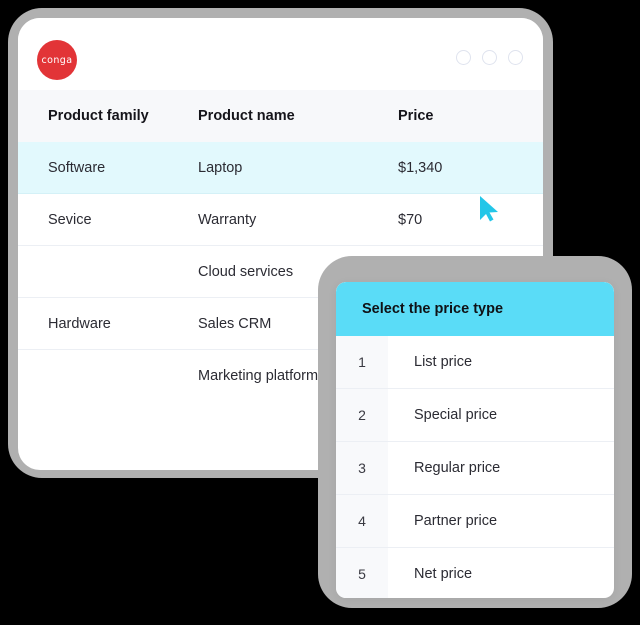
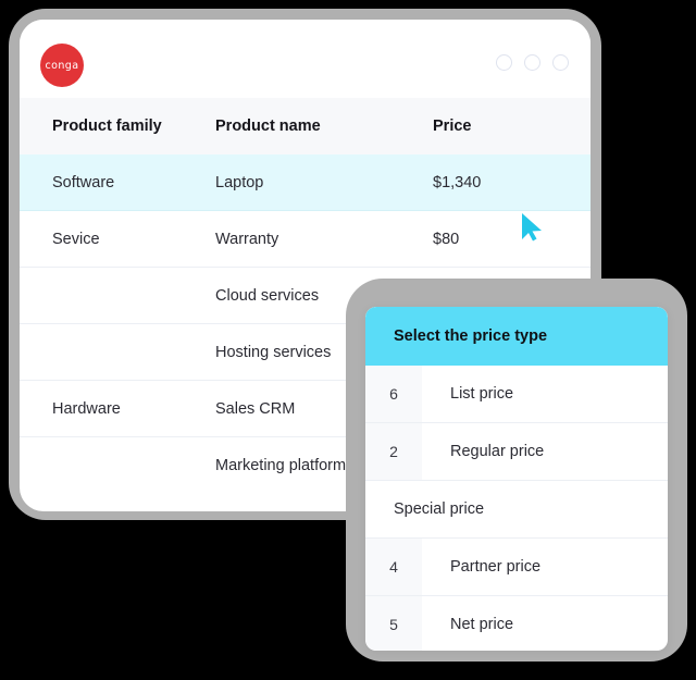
  conga
  Product family	Product name	Price
  Software	Laptop	$1,340
- Sevice	Warranty	$70
+ Sevice	Warranty	$80
  	Cloud services
+ 	Hosting services
  Hardware	Sales CRM
  	Marketing platform
  Select the price type
- 1
+ 6
  List price
  2
- Special price
+ Regular price
- 3
- Regular price
+ Special price
  4
  Partner price
  5
  Net price
